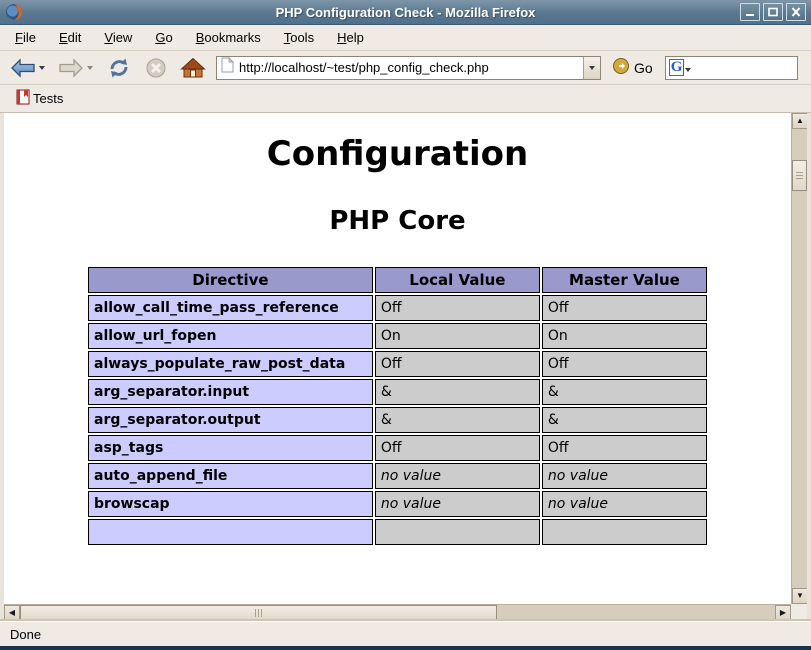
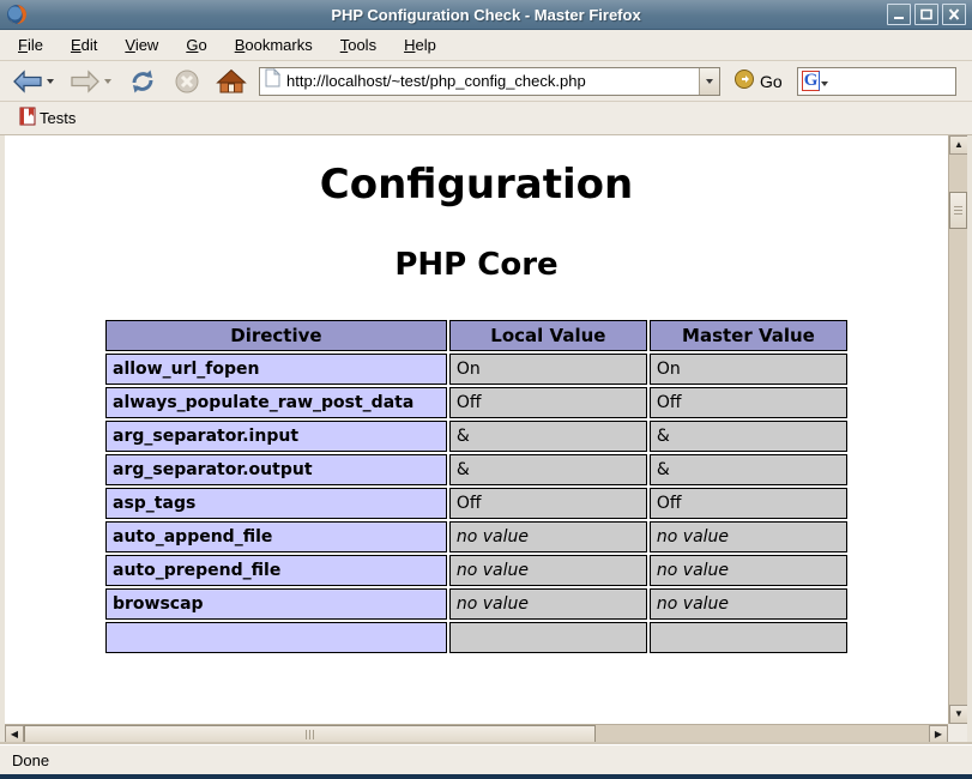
- PHP Configuration Check - Mozilla Firefox
+ PHP Configuration Check - Master Firefox
  File
  Edit
  View
  Go
  Bookmarks
  Tools
  Help
  http://localhost/~test/php_config_check.php
  Go
  G
  Tests
  Configuration
  PHP Core
  Directive	Local Value	Master Value
- allow_call_time_pass_reference	Off	Off
  allow_url_fopen	On	On
  always_populate_raw_post_data	Off	Off
  arg_separator.input	&	&
  arg_separator.output	&	&
  asp_tags	Off	Off
  auto_append_file	no value	no value
+ auto_prepend_file	no value	no value
  browscap	no value	no value
  ▲
  ▼
  ◀
  ▶
  Done
